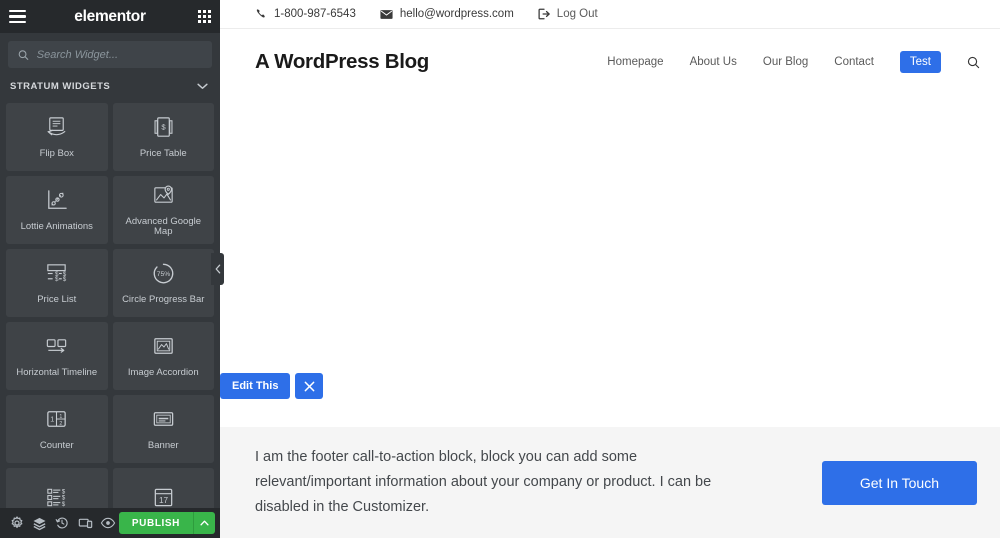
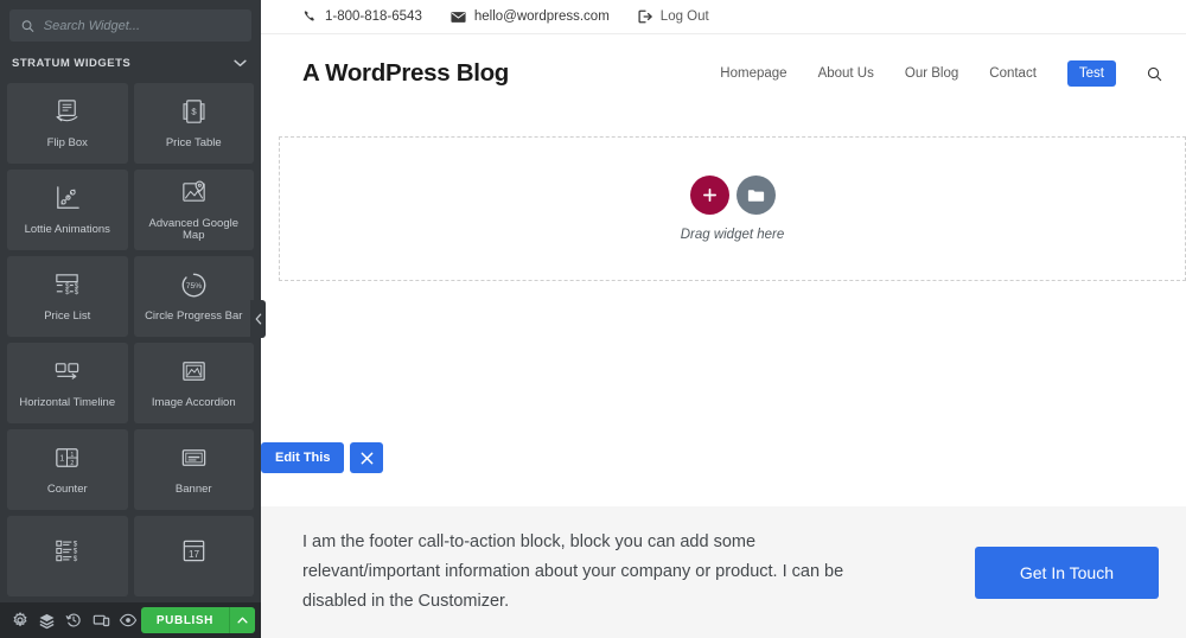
- elementor
  Search Widget...
  STRATUM WIDGETS
  Flip Box
  $
  Price Table
  Lottie Animations
  Advanced Google Map
  Price List
  Circle Progress Bar
  Horizontal Timeline
  Image Accordion
  1
  Counter
  Banner
  17
  PUBLISH
- 1-800-987-6543
+ 1-800-818-6543
  hello@wordpress.com
  Log Out
  A WordPress Blog
  Homepage
  About Us
  Our Blog
  Contact
  Test
+ Drag widget here
  Edit This
  I am the footer call-to-action block, block you can add some relevant/important information about your company or product. I can be disabled in the Customizer.
  Get In Touch
